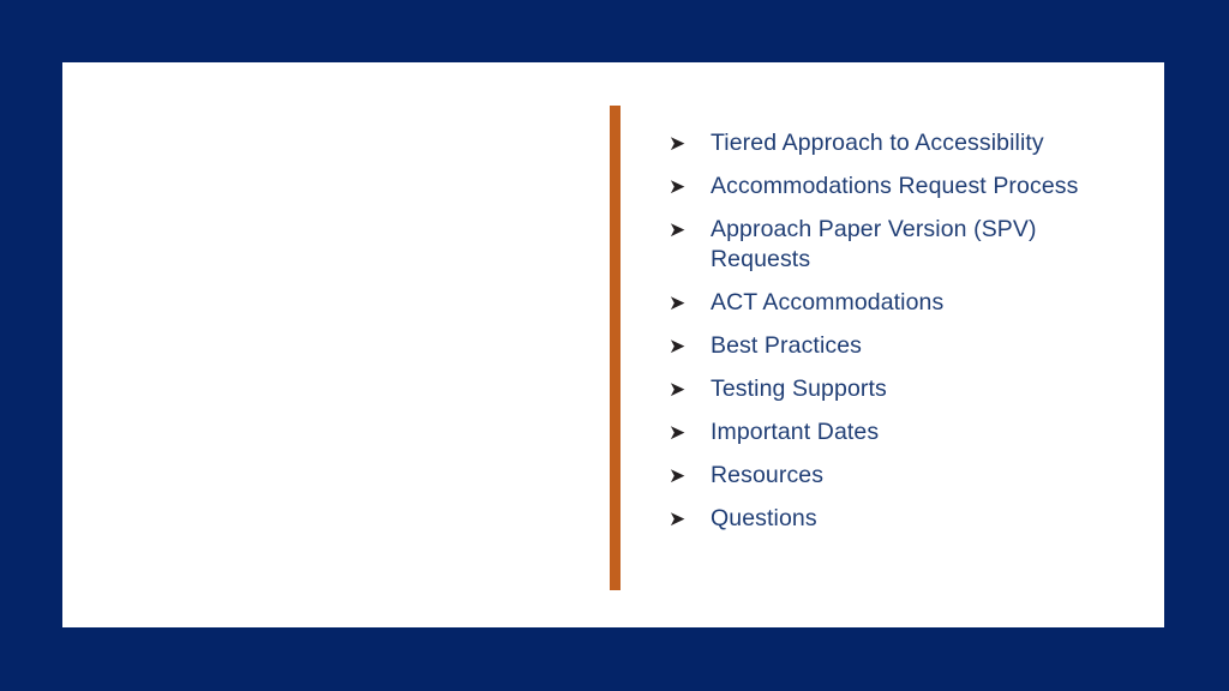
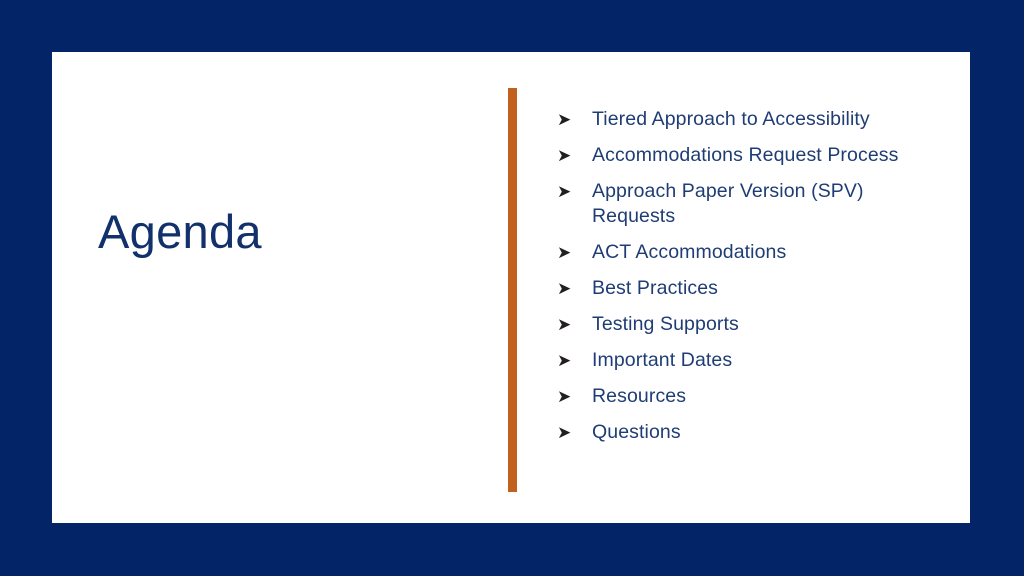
+ Agenda
  ➤
  Tiered Approach to Accessibility
  ➤
  Accommodations Request Process
  ➤
  Approach Paper Version (SPV) Requests
  ➤
  ACT Accommodations
  ➤
  Best Practices
  ➤
  Testing Supports
  ➤
  Important Dates
  ➤
  Resources
  ➤
  Questions
